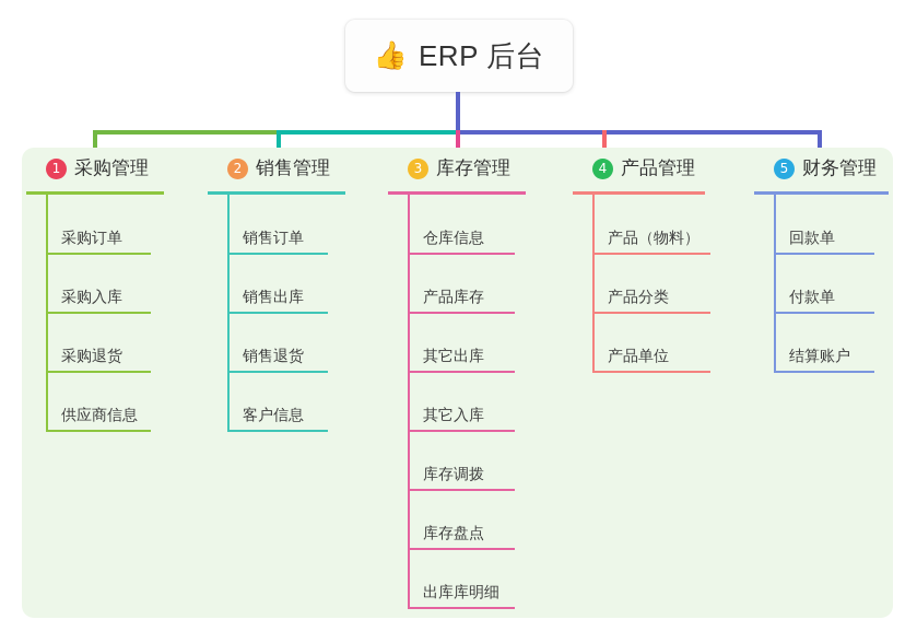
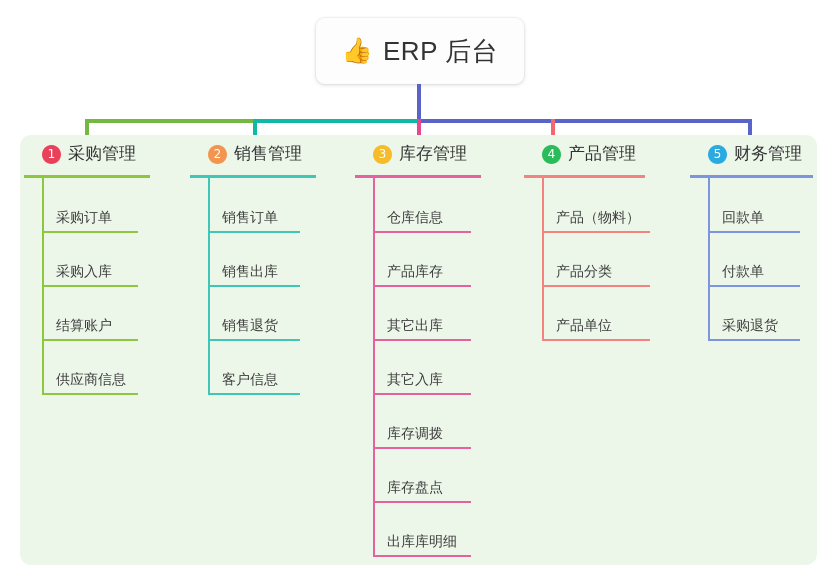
  👍
  ERP 后台
  1
  采购管理
  采购订单
  采购入库
- 采购退货
+ 结算账户
  供应商信息
  2
  销售管理
  销售订单
  销售出库
  销售退货
  客户信息
  3
  库存管理
  仓库信息
  产品库存
  其它出库
  其它入库
  库存调拨
  库存盘点
  出库库明细
  4
  产品管理
  产品（物料）
  产品分类
  产品单位
  5
  财务管理
  回款单
  付款单
- 结算账户
+ 采购退货
